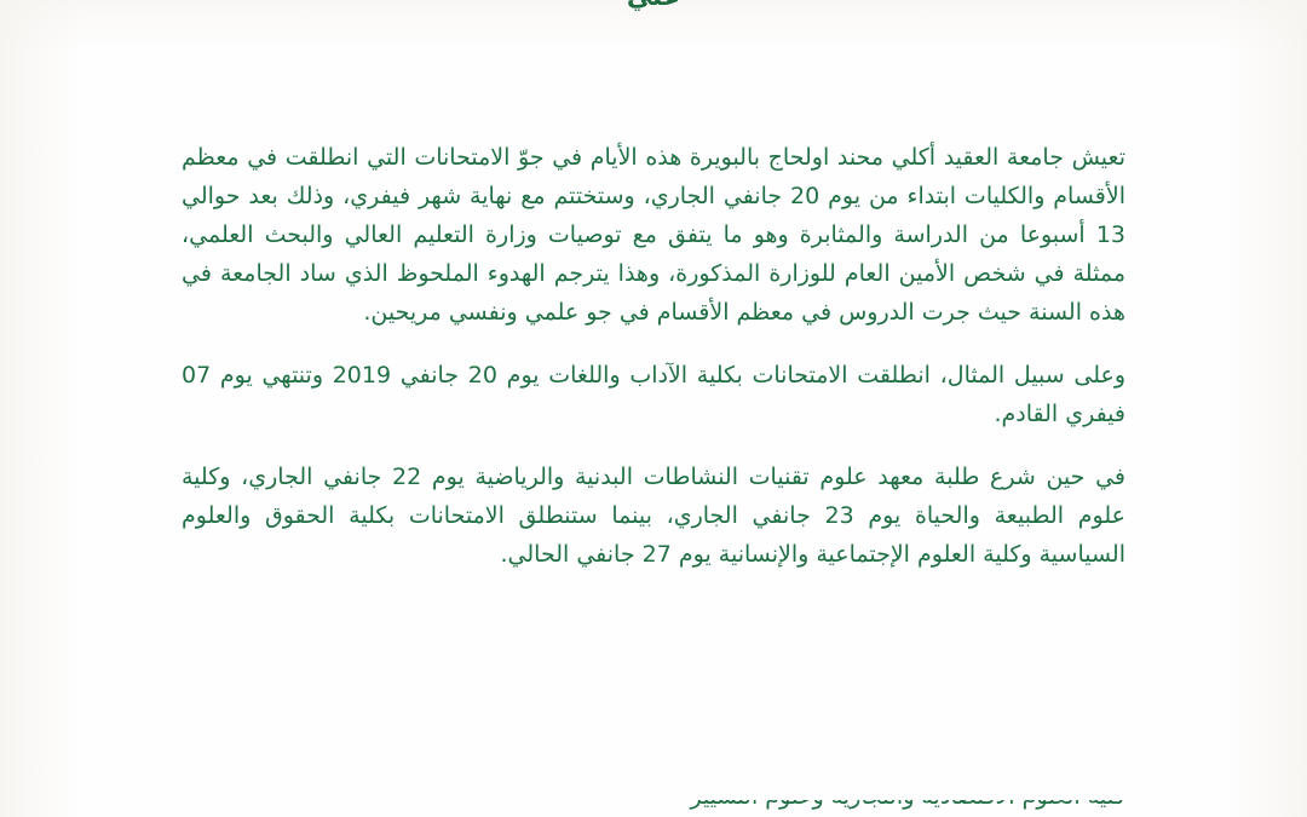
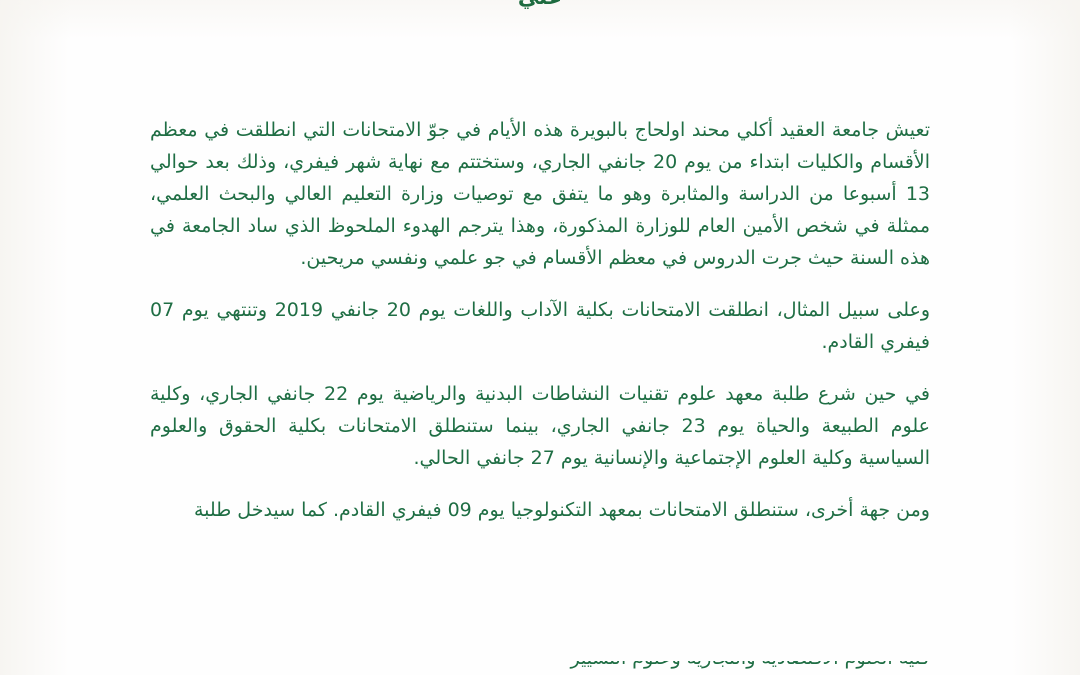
  تعيش جامعة العقيد أكلي محند اولحاج بالبويرة هذه الأيام في جوّ الامتحانات التي انطلقت في معظم الأقسام والكليات ابتداء من يوم 20 جانفي الجاري، وستختتم مع نهاية شهر فيفري، وذلك بعد حوالي 13 أسبوعا من الدراسة والمثابرة وهو ما يتفق مع توصيات وزارة التعليم العالي والبحث العلمي، ممثلة في شخص الأمين العام للوزارة المذكورة، وهذا يترجم الهدوء الملحوظ الذي ساد الجامعة في هذه السنة حيث جرت الدروس في معظم الأقسام في جو علمي ونفسي مريحين.
  وعلى سبيل المثال، انطلقت الامتحانات بكلية الآداب واللغات يوم 20 جانفي 2019 وتنتهي يوم 07 فيفري القادم.
  في حين شرع طلبة معهد علوم تقنيات النشاطات البدنية والرياضية يوم 22 جانفي الجاري، وكلية علوم الطبيعة والحياة يوم 23 جانفي الجاري، بينما ستنطلق الامتحانات بكلية الحقوق والعلوم السياسية وكلية العلوم الإجتماعية والإنسانية يوم 27 جانفي الحالي.
+ ومن جهة أخرى، ستنطلق الامتحانات بمعهد التكنولوجيا يوم 09 فيفري القادم. كما سيدخل طلبة
